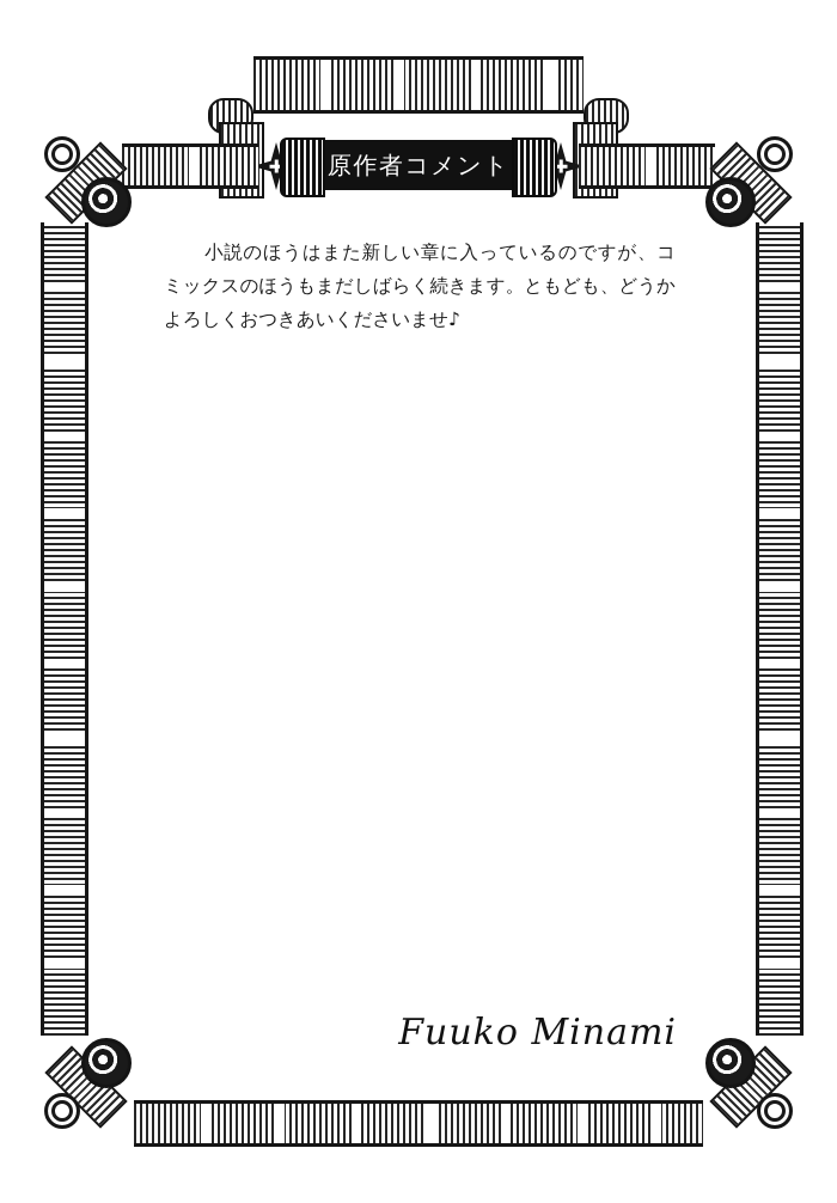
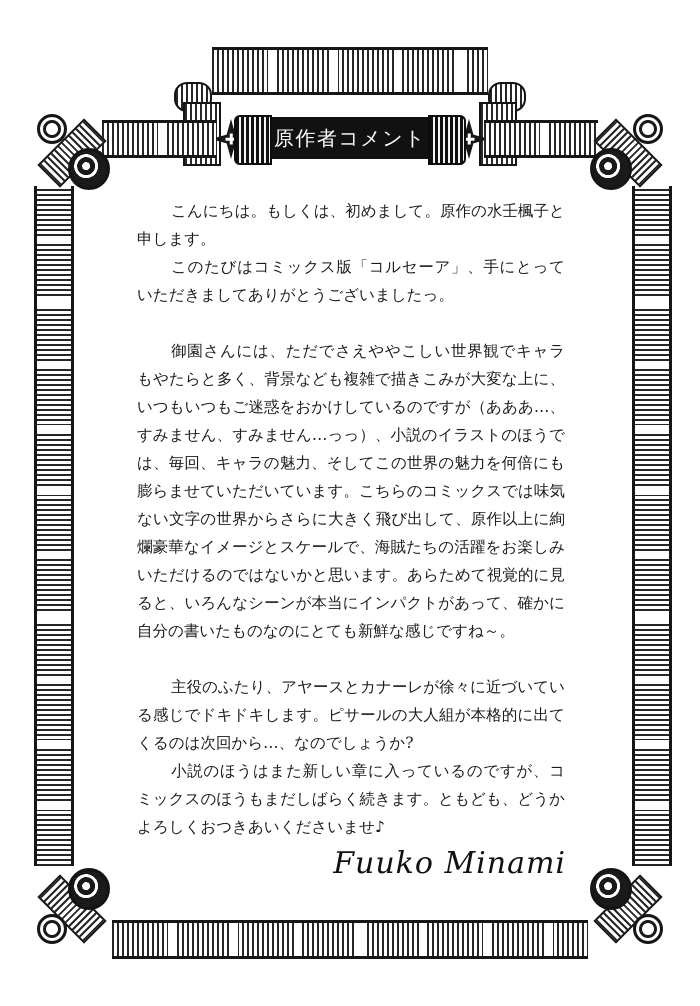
  原作者コメント
+ こんにちは。もしくは、初めまして。原作の水壬楓子と申します。
+ このたびはコミックス版「コルセーア」、手にとっていただきましてありがとうございましたっ。
+ 御園さんには、ただでさえややこしい世界観でキャラもやたらと多く、背景なども複雑で描きこみが大変な上に、いつもいつもご迷惑をおかけしているのですが（あああ…、すみません、すみません…っっ）、小説のイラストのほうでは、毎回、キャラの魅力、そしてこの世界の魅力を何倍にも膨らませていただいています。こちらのコミックスでは味気ない文字の世界からさらに大きく飛び出して、原作以上に絢爛豪華なイメージとスケールで、海賊たちの活躍をお楽しみいただけるのではないかと思います。あらためて視覚的に見ると、いろんなシーンが本当にインパクトがあって、確かに自分の書いたものなのにとても新鮮な感じですね～。
+ 主役のふたり、アヤースとカナーレが徐々に近づいている感じでドキドキします。ピサールの大人組が本格的に出てくるのは次回から…、なのでしょうか?
  小説のほうはまた新しい章に入っているのですが、コミックスのほうもまだしばらく続きます。ともども、どうかよろしくおつきあいくださいませ♪
  Fuuko Minami
